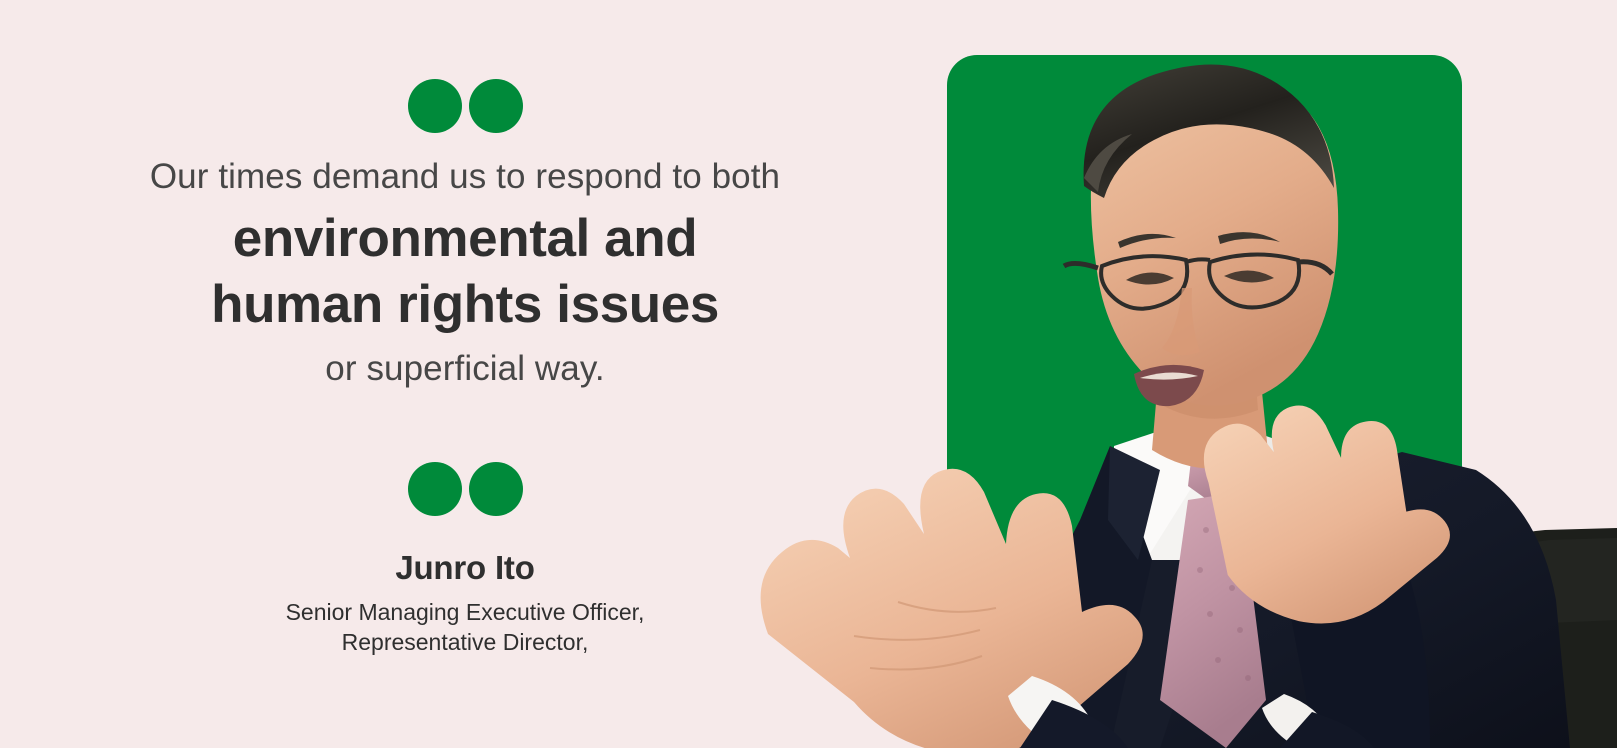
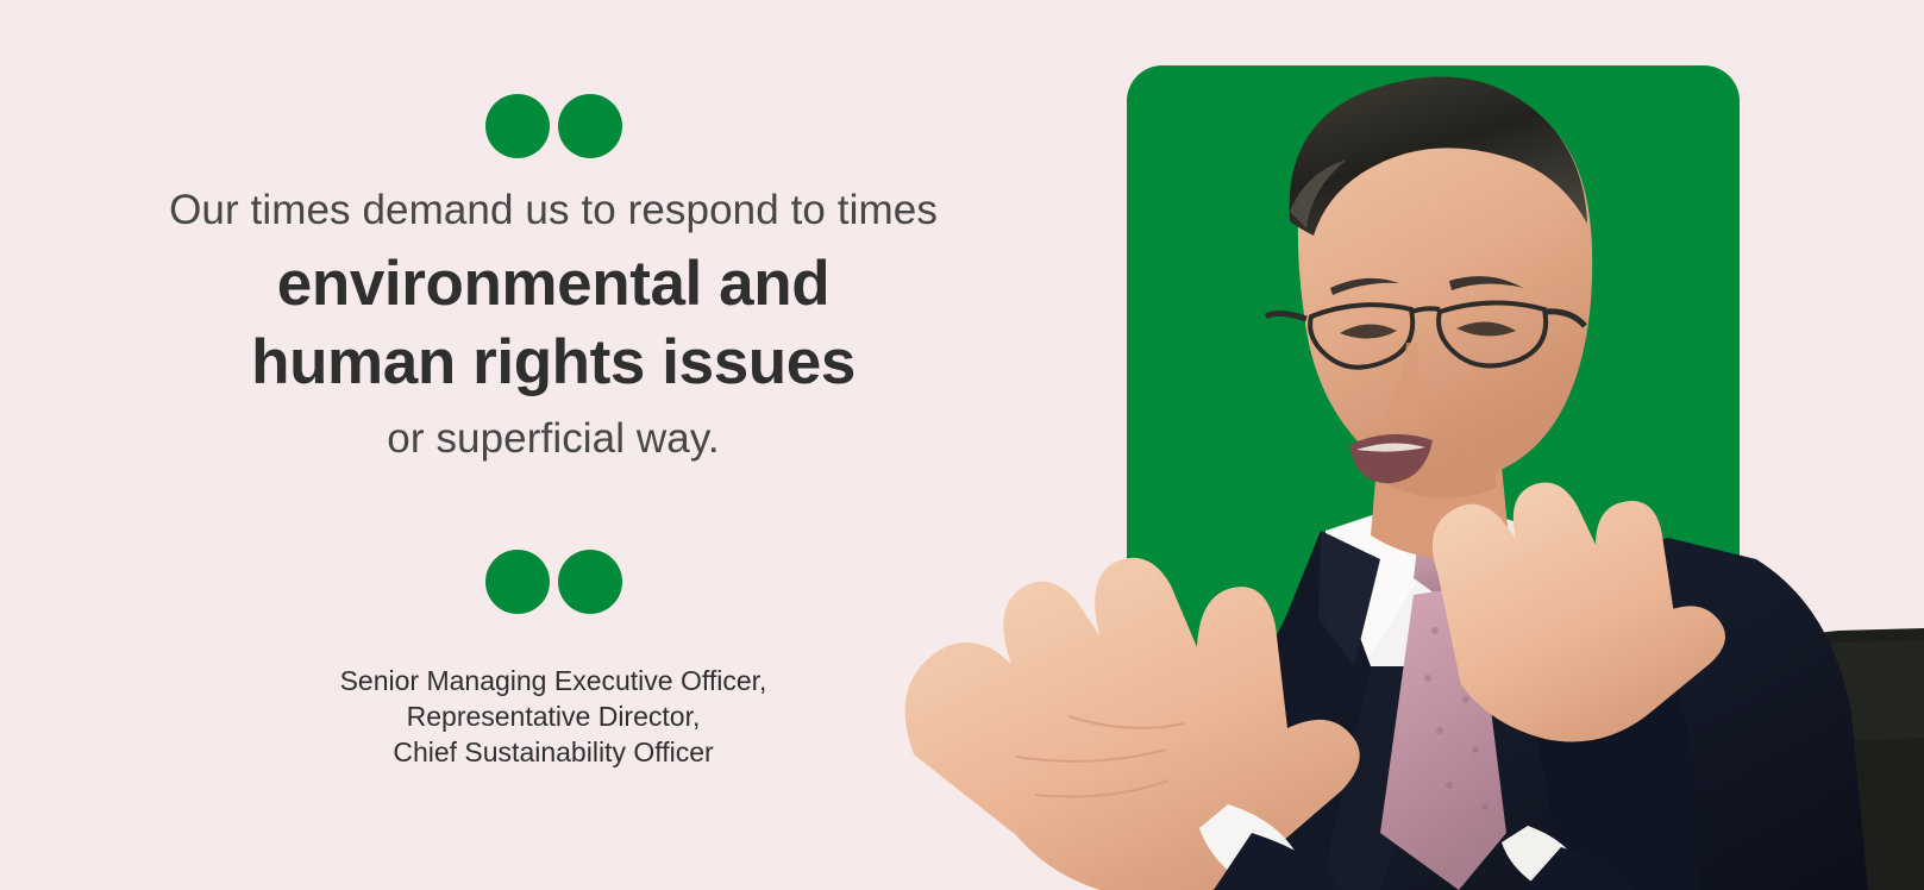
- Our times demand us to respond to both
+ Our times demand us to respond to times
  environmental and
  human rights issues
  or superficial way.
- Junro Ito
  Senior Managing Executive Officer,
  Representative Director,
+ Chief Sustainability Officer
